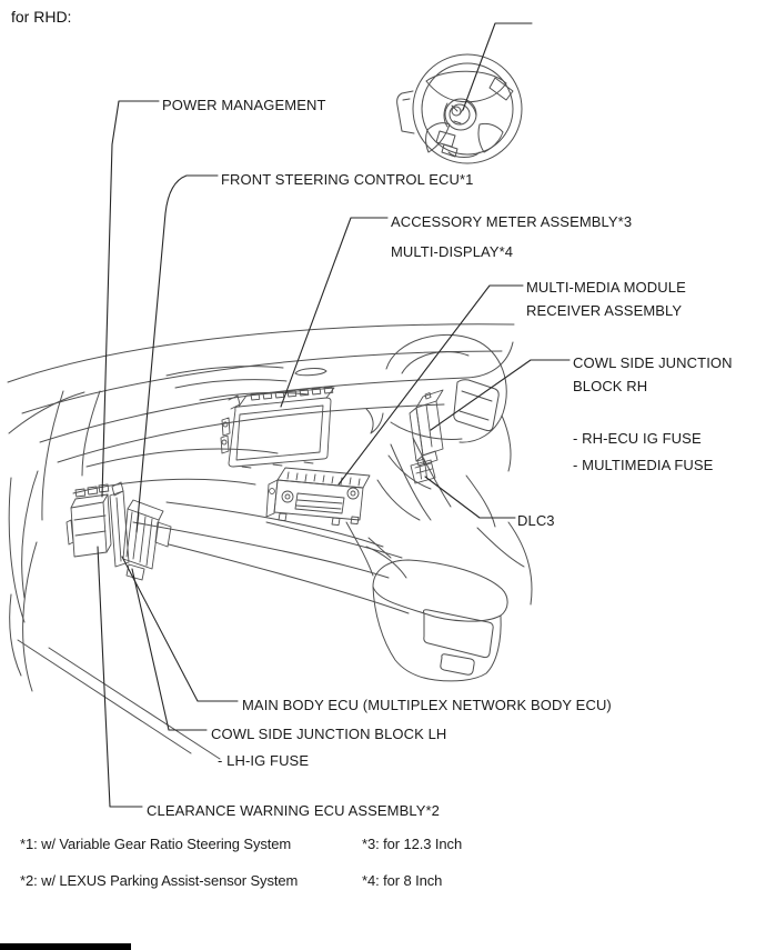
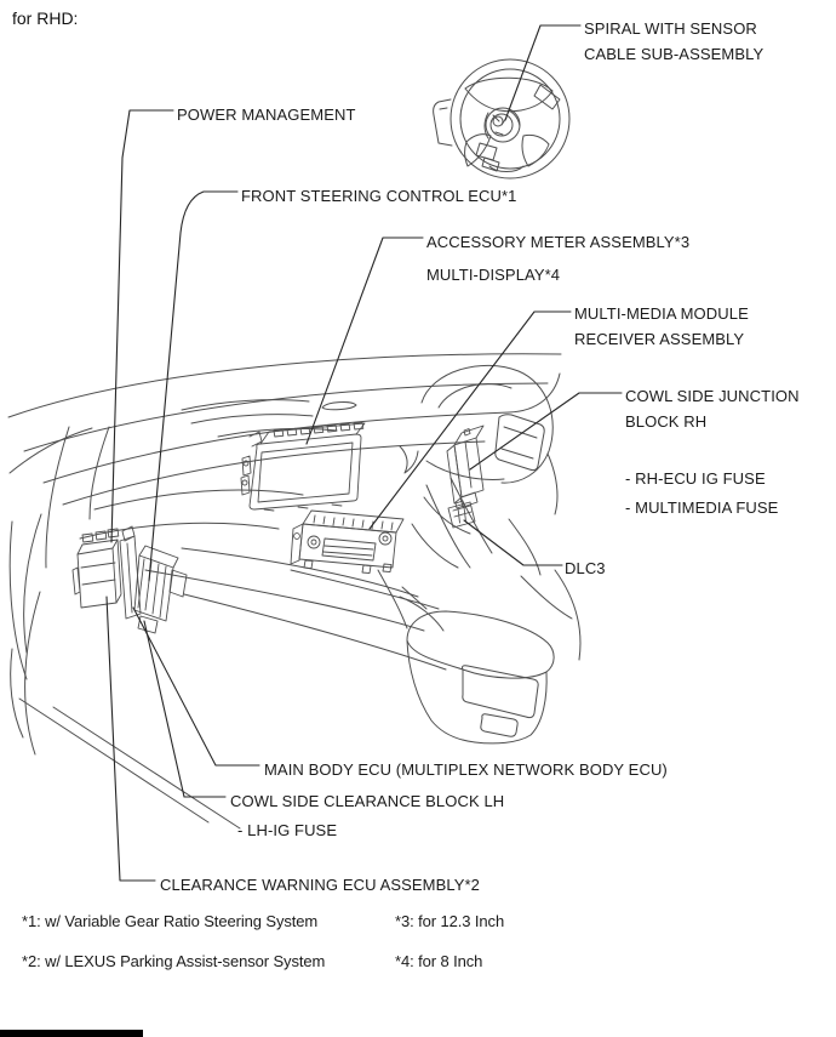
  for RHD:
+ SPIRAL WITH SENSOR
+ CABLE SUB-ASSEMBLY
  POWER MANAGEMENT
  FRONT STEERING CONTROL ECU*1
  ACCESSORY METER ASSEMBLY*3
  MULTI-DISPLAY*4
  MULTI-MEDIA MODULE
  RECEIVER ASSEMBLY
  COWL SIDE JUNCTION
  BLOCK RH
  - RH-ECU IG FUSE
  - MULTIMEDIA FUSE
  DLC3
  MAIN BODY ECU (MULTIPLEX NETWORK BODY ECU)
- COWL SIDE JUNCTION BLOCK LH
+ COWL SIDE CLEARANCE BLOCK LH
  - LH-IG FUSE
  CLEARANCE WARNING ECU ASSEMBLY*2
  *1: w/ Variable Gear Ratio Steering System
  *3: for 12.3 Inch
  *2: w/ LEXUS Parking Assist-sensor System
  *4: for 8 Inch
